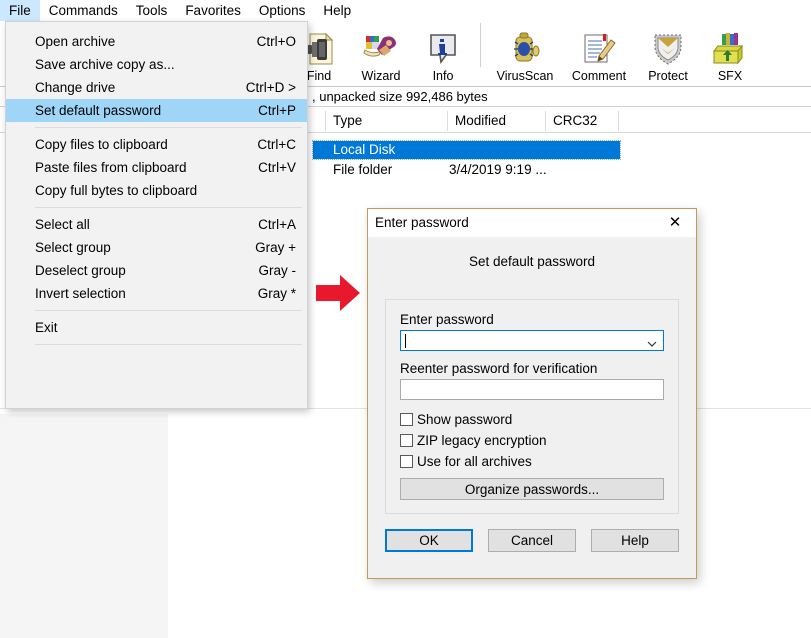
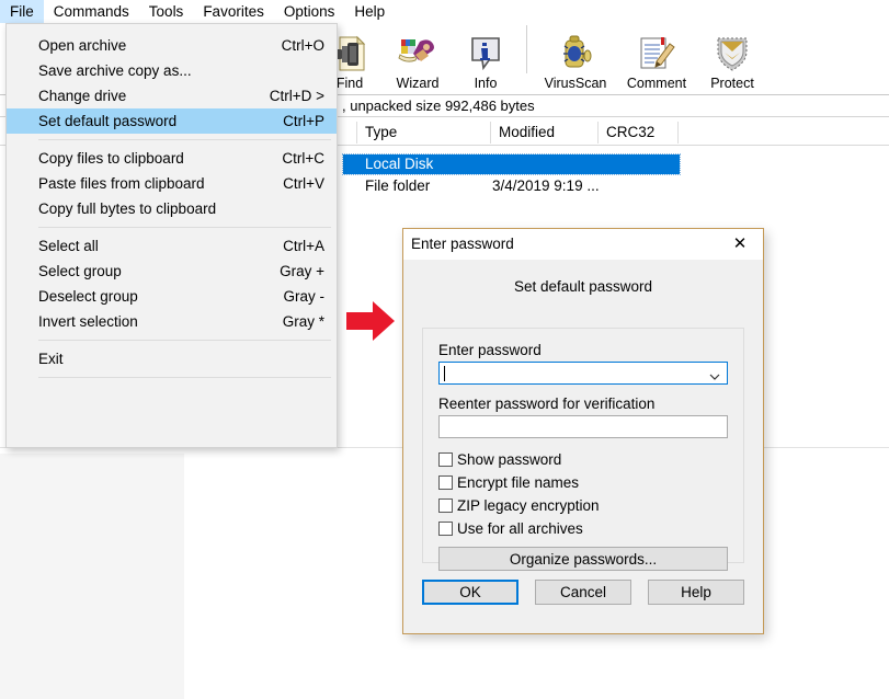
  File
  Commands
  Tools
  Favorites
  Options
  Help
  Find
  Wizard
  Info
  VirusScan
  Comment
  Protect
- SFX
  , unpacked size 992,486 bytes
  Type
  Modified
  CRC32
  Local Disk
  File folder
  3/4/2019 9:19 ...
  Open archive
  Ctrl+O
  Save archive copy as...
  Change drive
  Ctrl+D >
  Set default password
  Ctrl+P
  Copy files to clipboard
  Ctrl+C
  Paste files from clipboard
  Ctrl+V
  Copy full bytes to clipboard
  Select all
  Ctrl+A
  Select group
  Gray +
  Deselect group
  Gray -
  Invert selection
  Gray *
  Exit
  Enter password
  ✕
  Set default password
  Enter password
  Reenter password for verification
  Show password
+ Encrypt file names
  ZIP legacy encryption
  Use for all archives
  Organize passwords...
  OK
  Cancel
  Help
